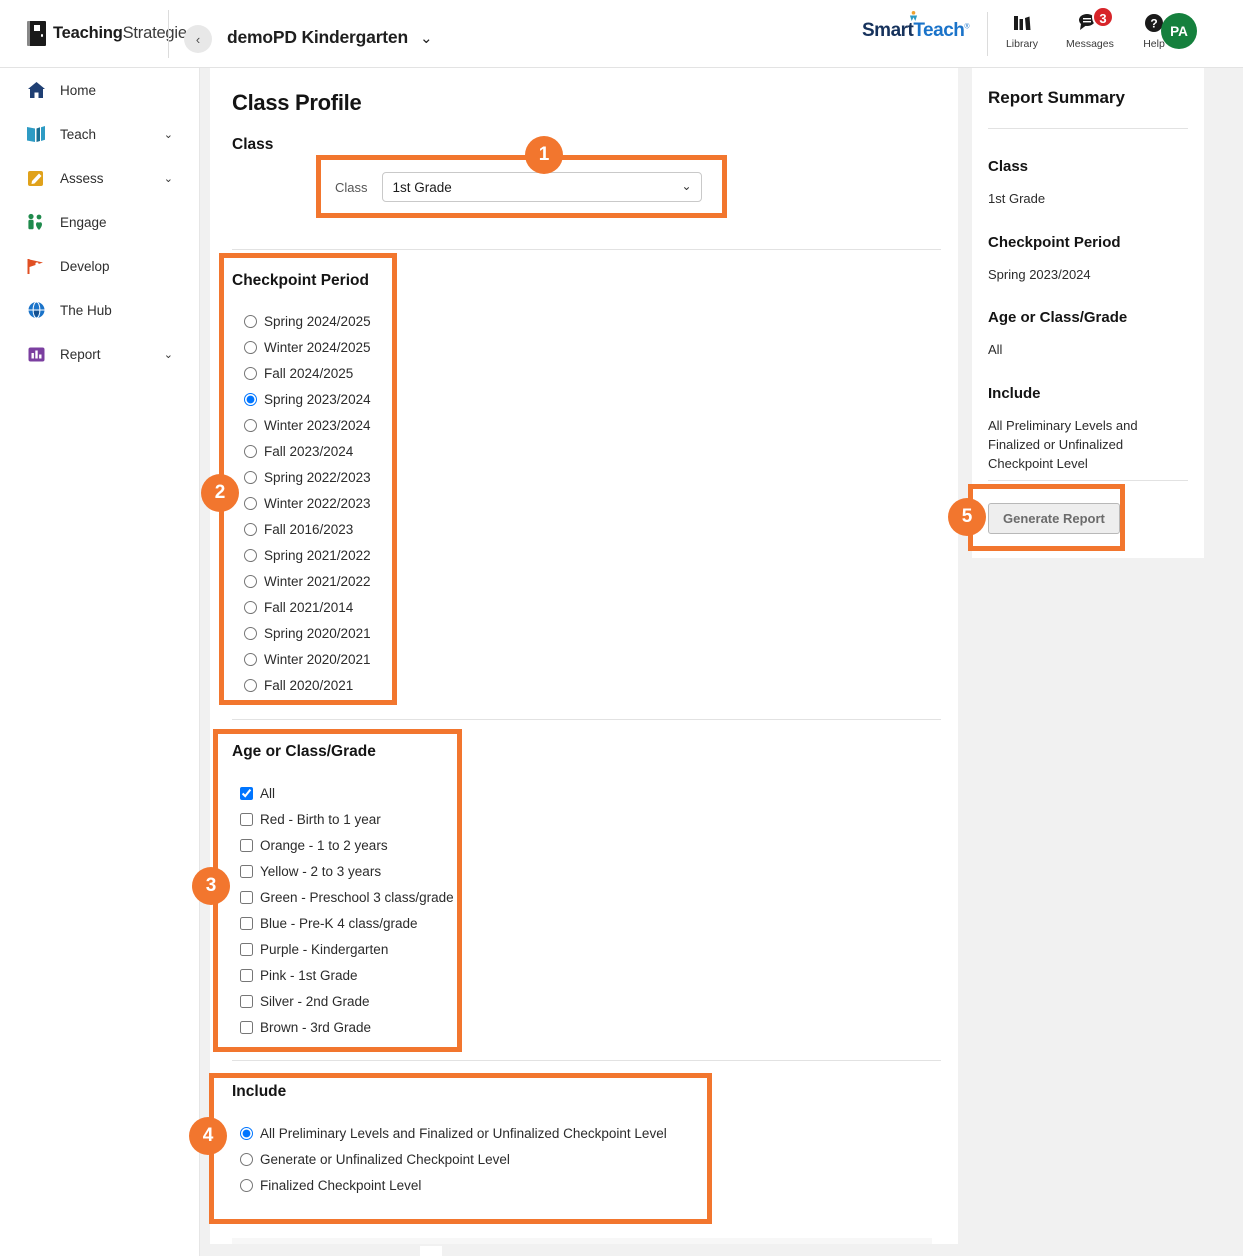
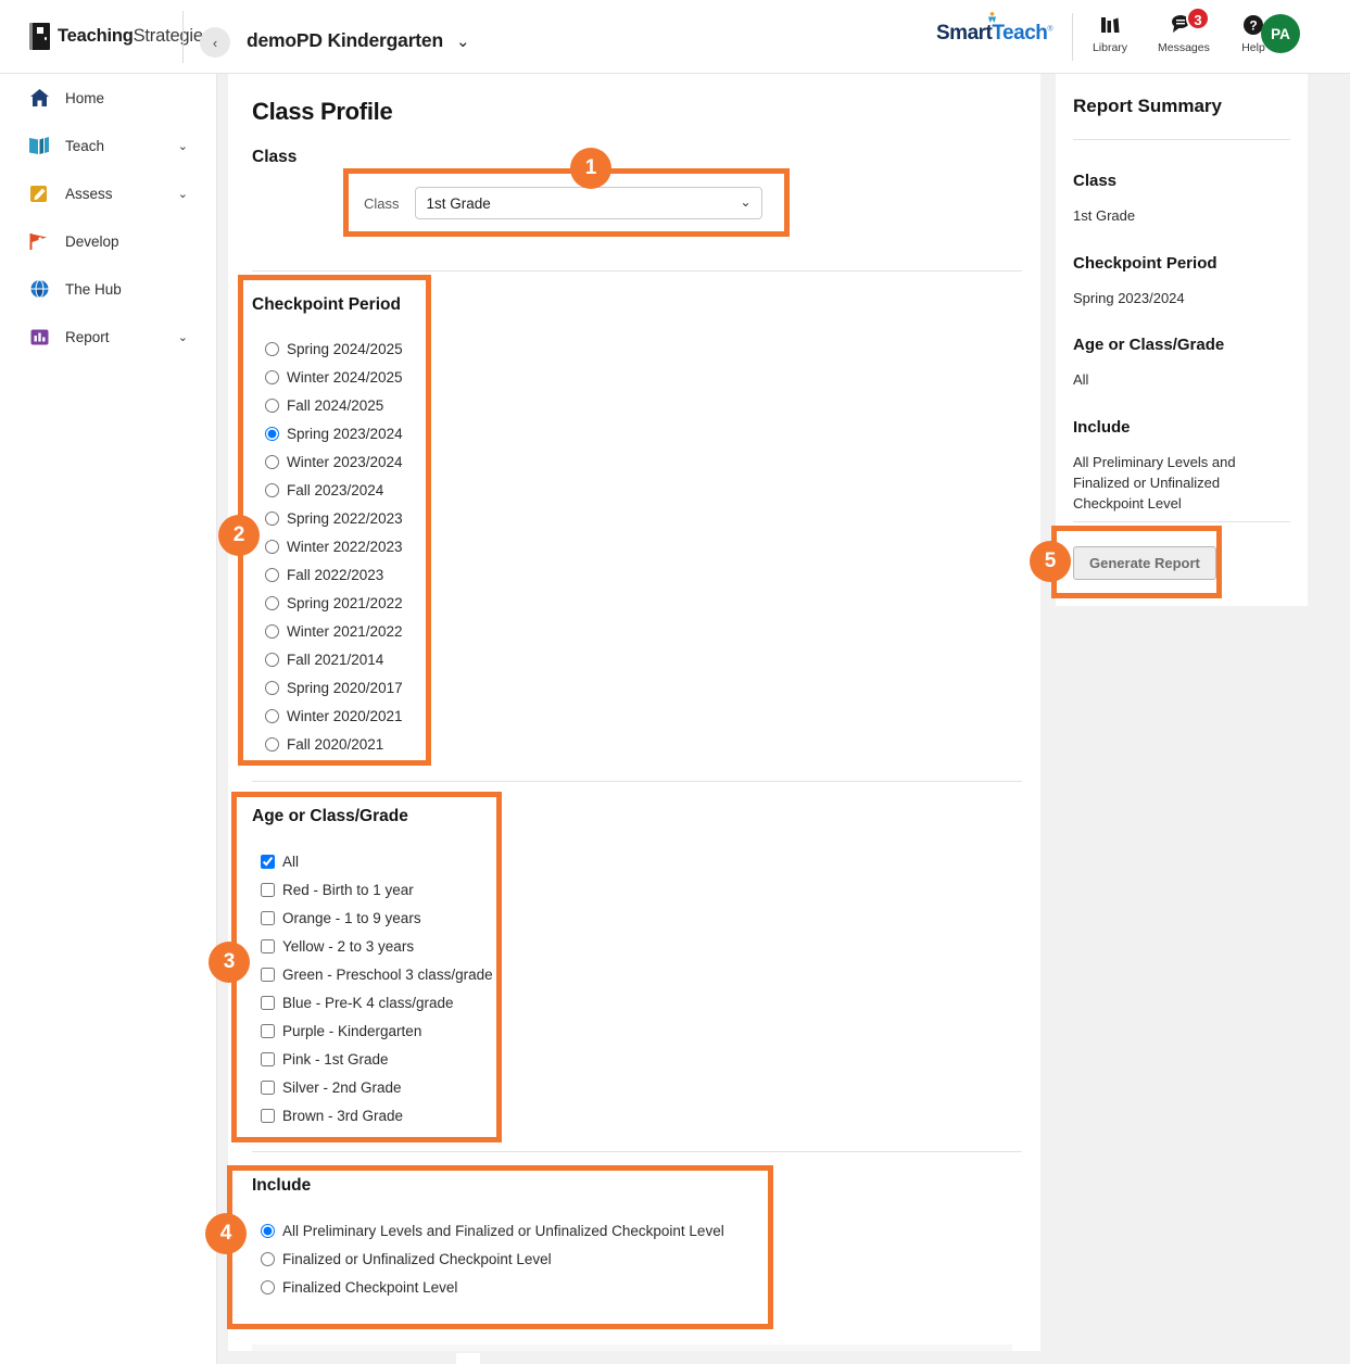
  TeachingStrategie
  ‹
  demoPD Kindergarten
  ⌄
  SmartTeach
  Library
  Messages
  3
  ?
  Help
  PA
  Home
  Teach
  ⌄
  Assess
  ⌄
- Engage
  Develop
  The Hub
  Report
  ⌄
  Class Profile
  Class
  Class
  1st Grade
  ⌄
  Checkpoint Period
  Spring 2024/2025
  Winter 2024/2025
  Fall 2024/2025
  Spring 2023/2024
  Winter 2023/2024
  Fall 2023/2024
  Spring 2022/2023
  Winter 2022/2023
- Fall 2016/2023
+ Fall 2022/2023
  Spring 2021/2022
  Winter 2021/2022
  Fall 2021/2014
- Spring 2020/2021
+ Spring 2020/2017
  Winter 2020/2021
  Fall 2020/2021
  Age or Class/Grade
  All
  Red - Birth to 1 year
- Orange - 1 to 2 years
+ Orange - 1 to 9 years
  Yellow - 2 to 3 years
  Green - Preschool 3 class/grade
  Blue - Pre-K 4 class/grade
  Purple - Kindergarten
  Pink - 1st Grade
  Silver - 2nd Grade
  Brown - 3rd Grade
  Include
  All Preliminary Levels and Finalized or Unfinalized Checkpoint Level
- Generate or Unfinalized Checkpoint Level
+ Finalized or Unfinalized Checkpoint Level
  Finalized Checkpoint Level
  Report Summary
  Class
  1st Grade
  Checkpoint Period
  Spring 2023/2024
  Age or Class/Grade
  All
  Include
  All Preliminary Levels and Finalized or Unfinalized Checkpoint Level
  Generate Report
  1
  2
  3
  4
  5
